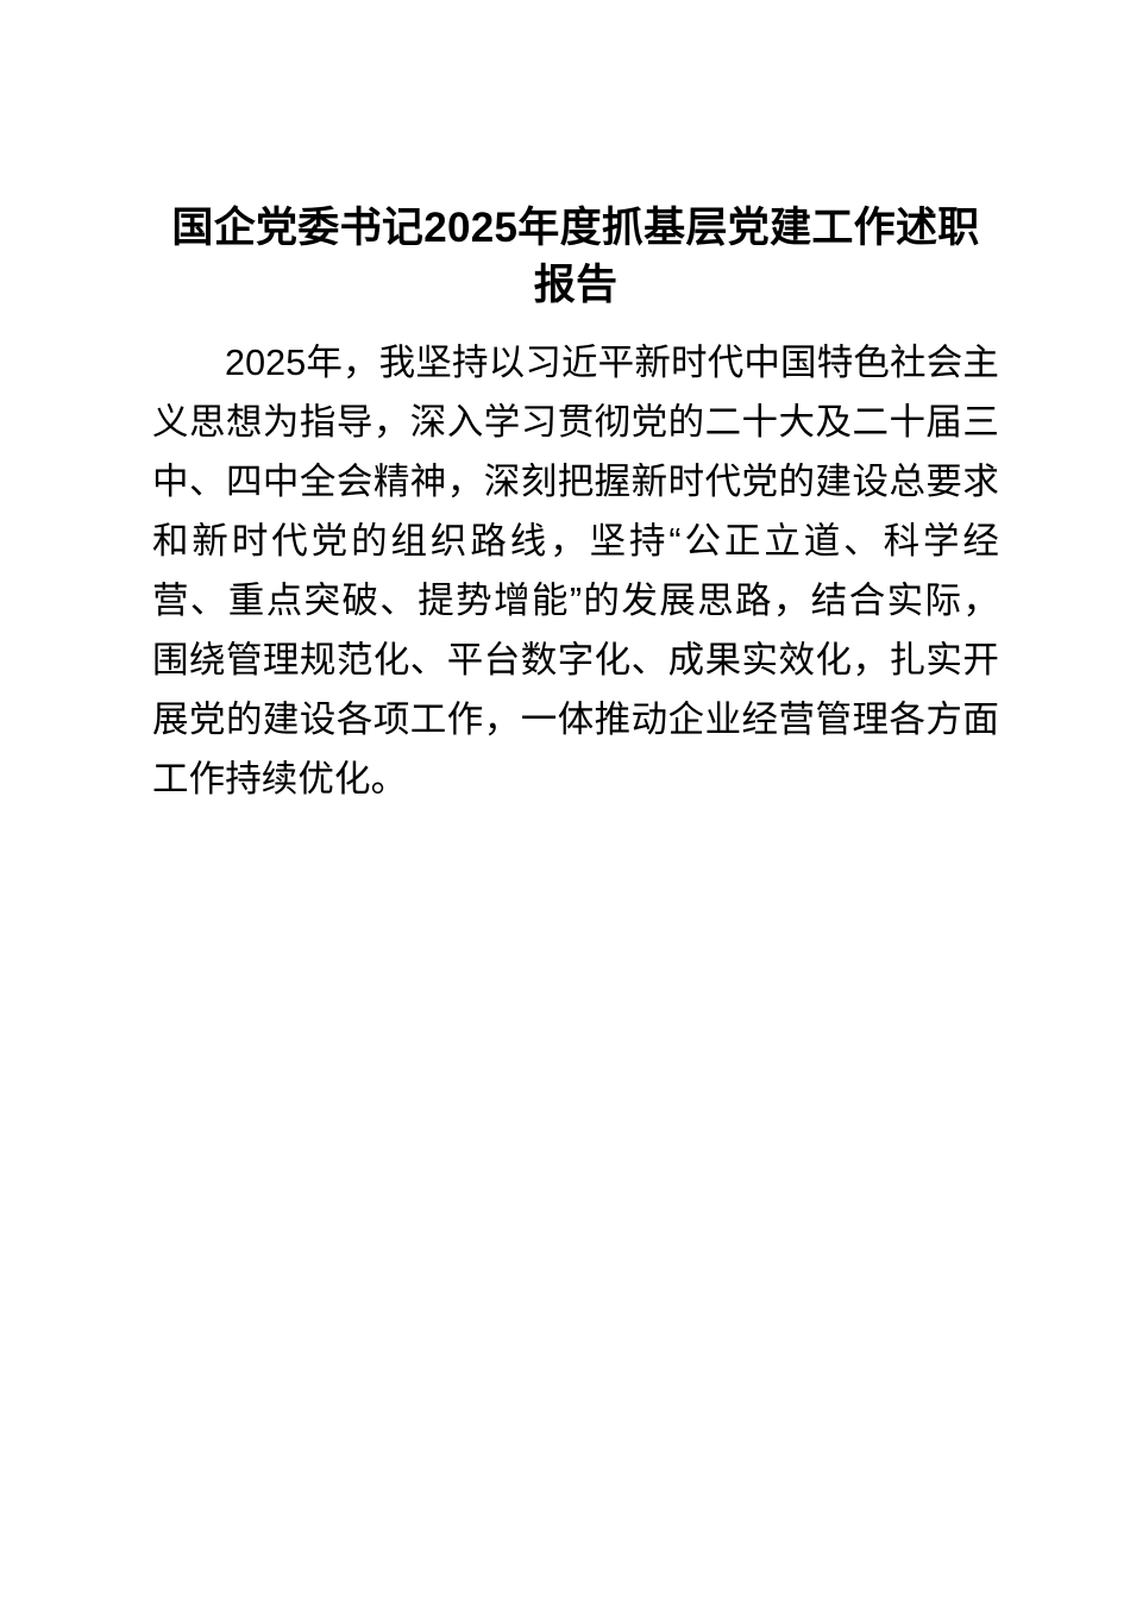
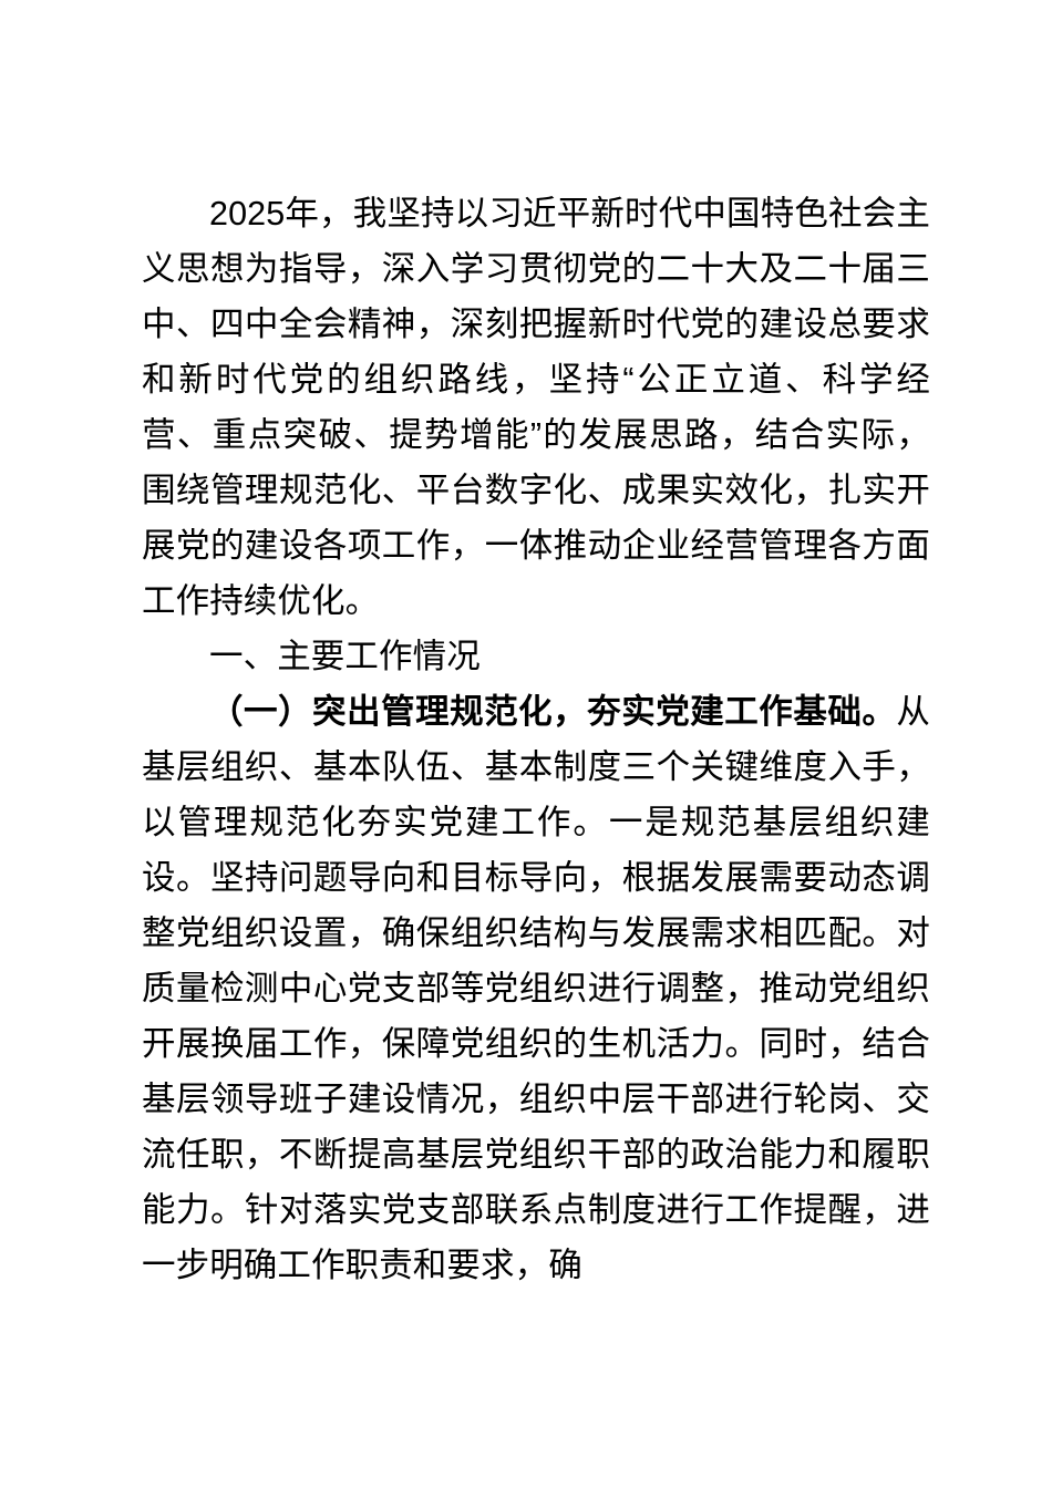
- 国企党委书记2025年度抓基层党建工作述职报告
  2025年，我坚持以习近平新时代中国特色社会主义思想为指导，深入学习贯彻党的二十大及二十届三中、四中全会精神，深刻把握新时代党的建设总要求和新时代党的组织路线，坚持“公正立道、科学经营、重点突破、提势增能”的发展思路，结合实际，围绕管理规范化、平台数字化、成果实效化，扎实开展党的建设各项工作，一体推动企业经营管理各方面工作持续优化。
+ 一、主要工作情况
+ （一）突出管理规范化，夯实党建工作基础。从基层组织、基本队伍、基本制度三个关键维度入手，以管理规范化夯实党建工作。一是规范基层组织建设。坚持问题导向和目标导向，根据发展需要动态调整党组织设置，确保组织结构与发展需求相匹配。对质量检测中心党支部等党组织进行调整，推动党组织开展换届工作，保障党组织的生机活力。同时，结合基层领导班子建设情况，组织中层干部进行轮岗、交流任职，不断提高基层党组织干部的政治能力和履职能力。针对落实党支部联系点制度进行工作提醒，进一步明确工作职责和要求，确
